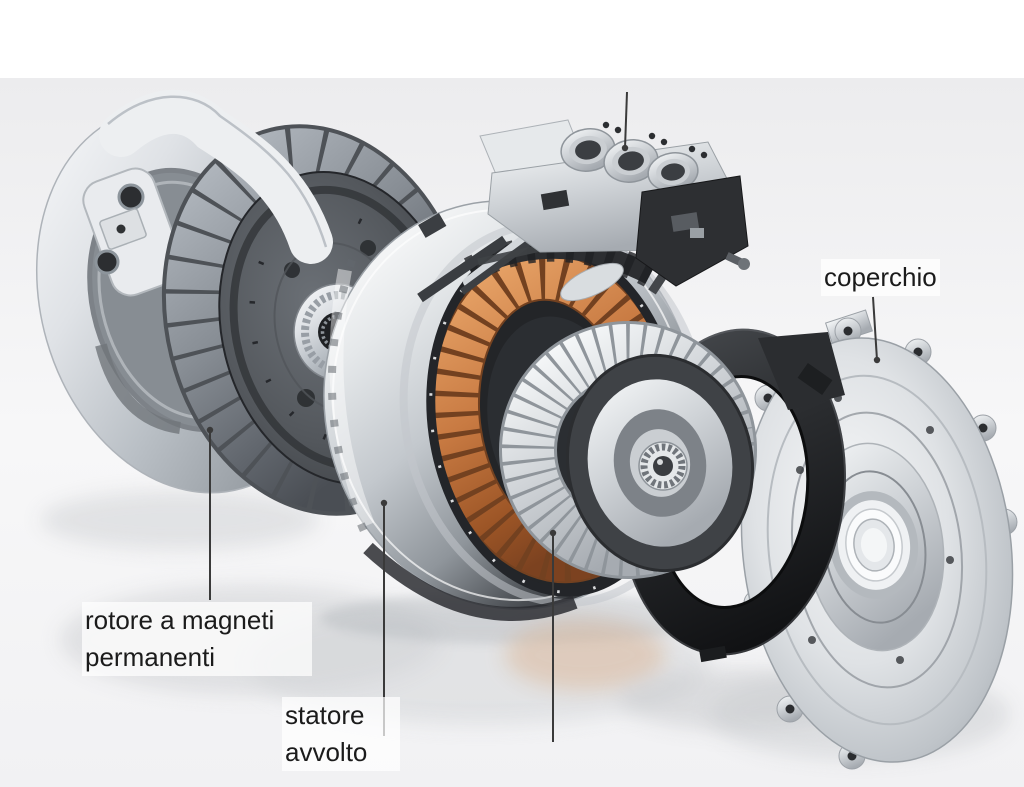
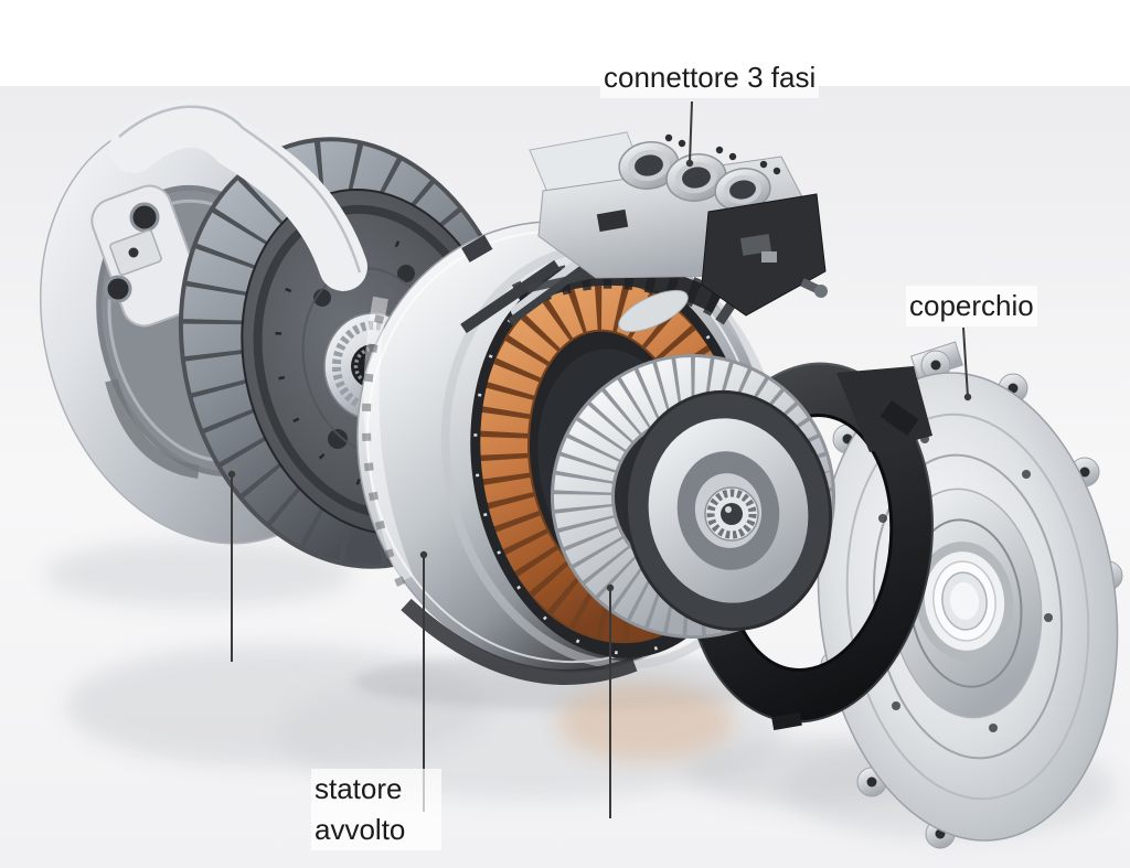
+ connettore 3 fasi
  coperchio
- rotore a magneti permanenti
  statore avvolto
